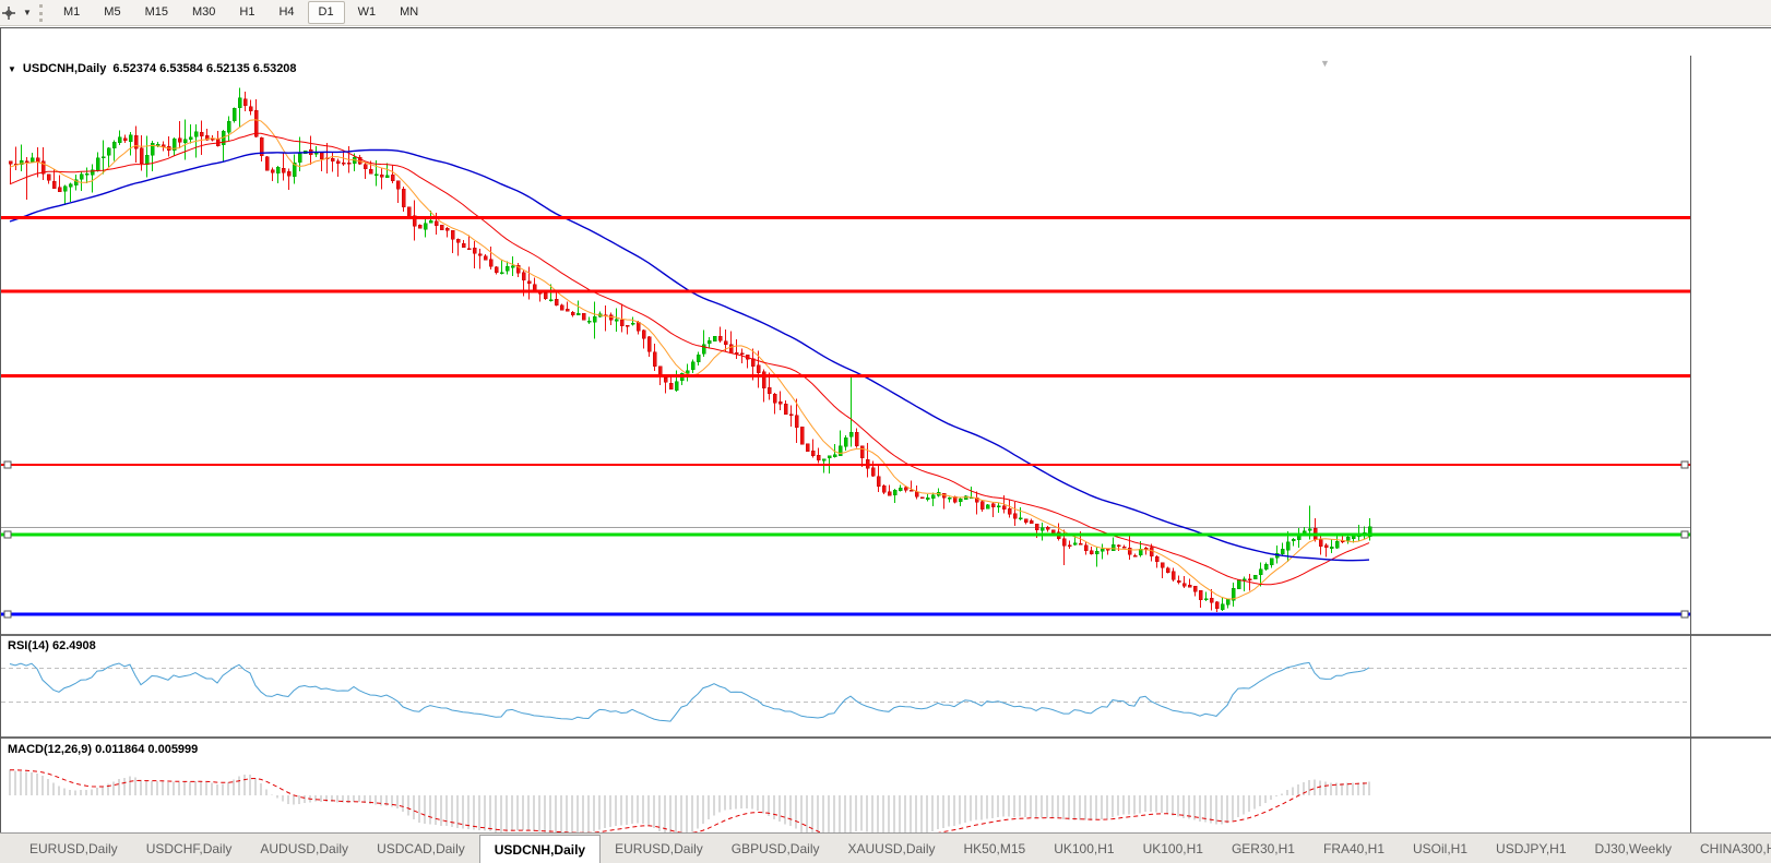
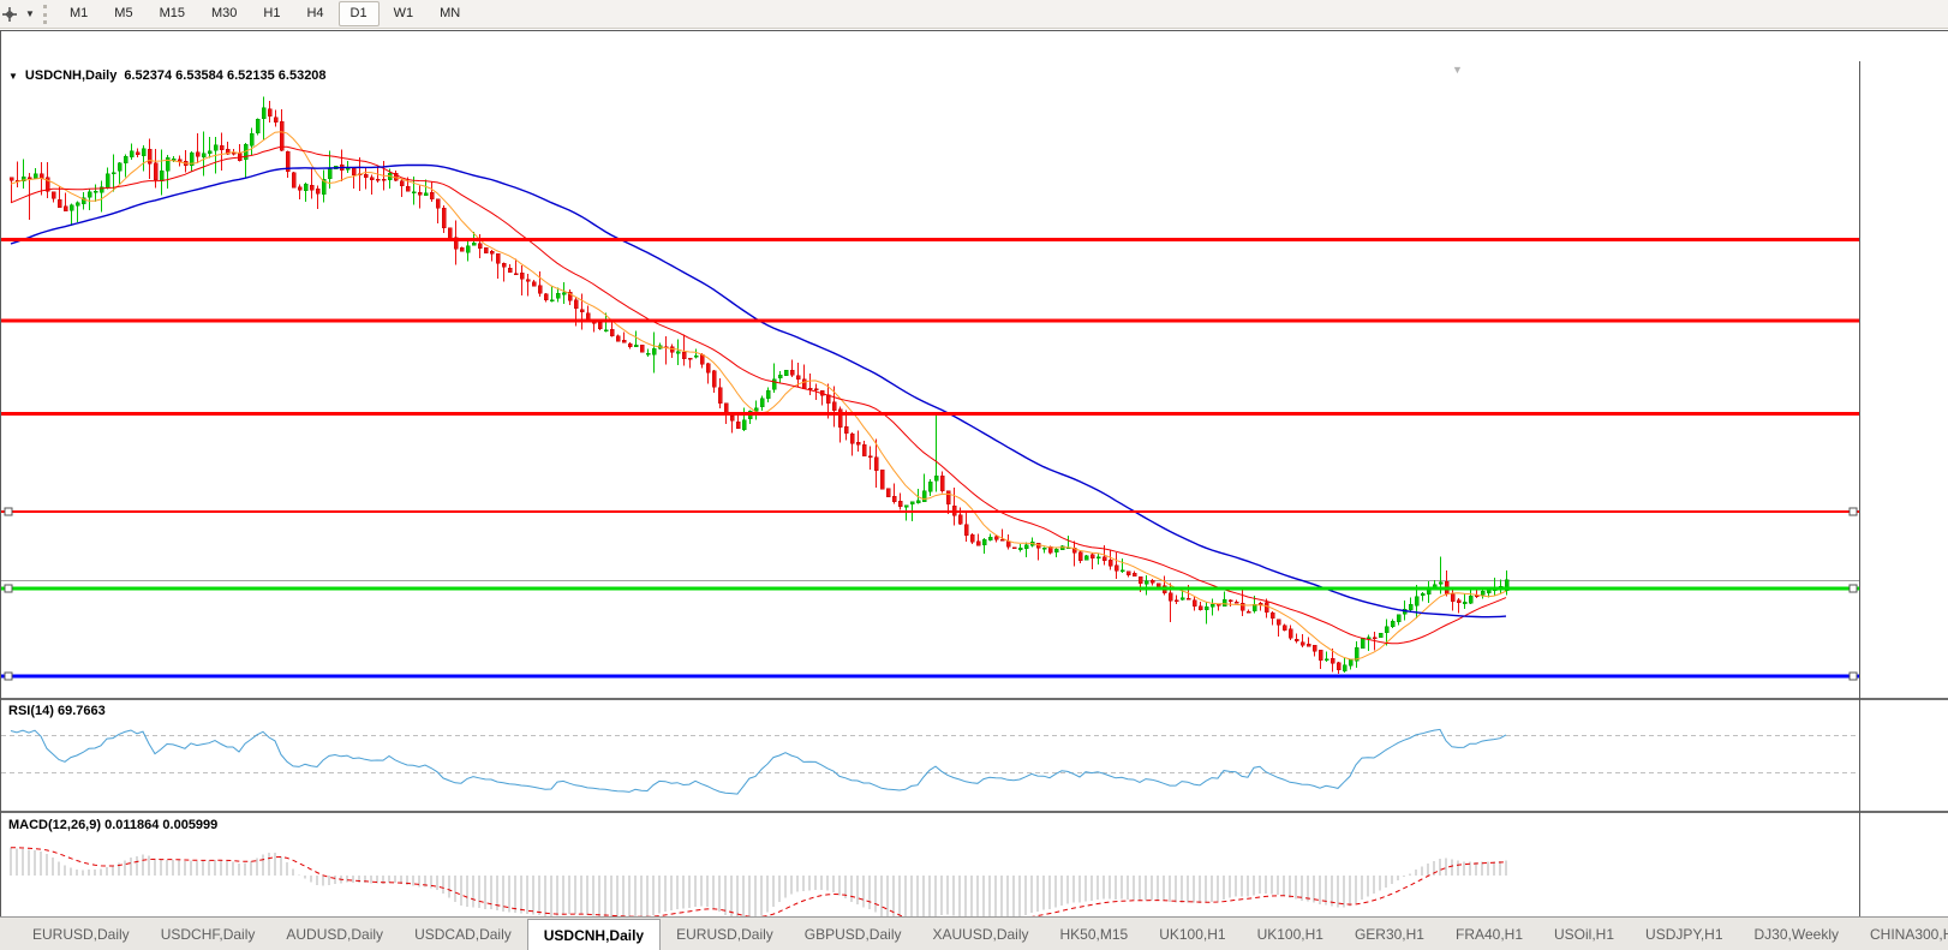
  ▼
  M1
  M5
  M15
  M30
  H1
  H4
  D1
  W1
  MN
  ▼
  USDCNH,Daily
  6.52374 6.53584 6.52135 6.53208
- RSI(14) 62.4908
+ RSI(14) 69.7663
  MACD(12,26,9) 0.011864 0.005999
  ▼
  EURUSD,Daily
  USDCHF,Daily
  AUDUSD,Daily
  USDCAD,Daily
  USDCNH,Daily
  EURUSD,Daily
  GBPUSD,Daily
  XAUUSD,Daily
  HK50,M15
  UK100,H1
  UK100,H1
  GER30,H1
  FRA40,H1
  USOil,H1
  USDJPY,H1
  DJ30,Weekly
  CHINA300,
